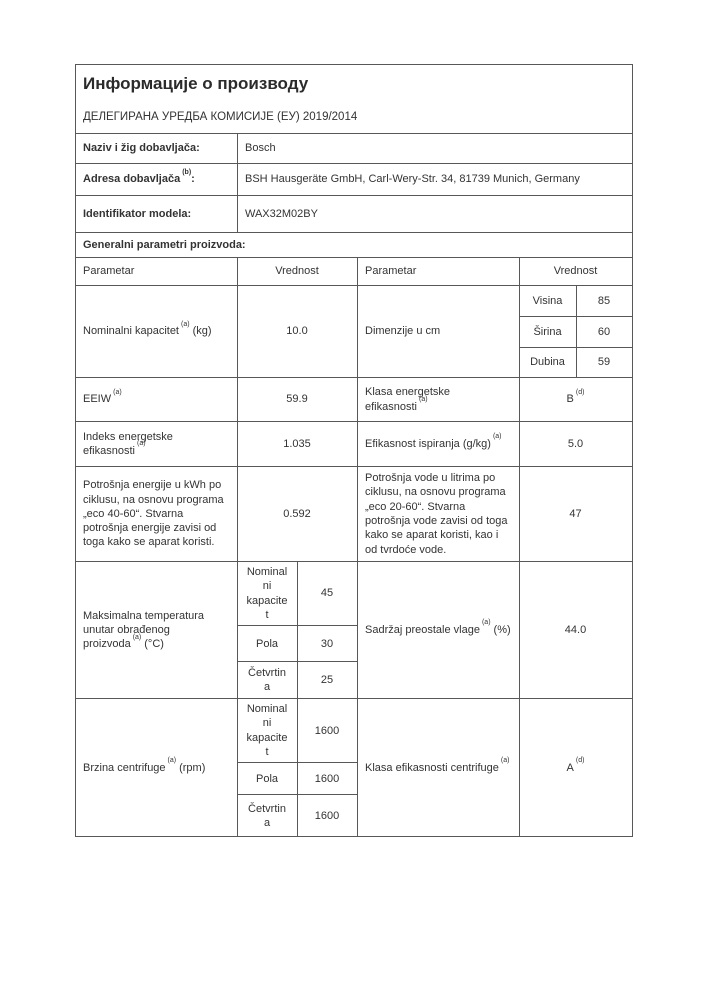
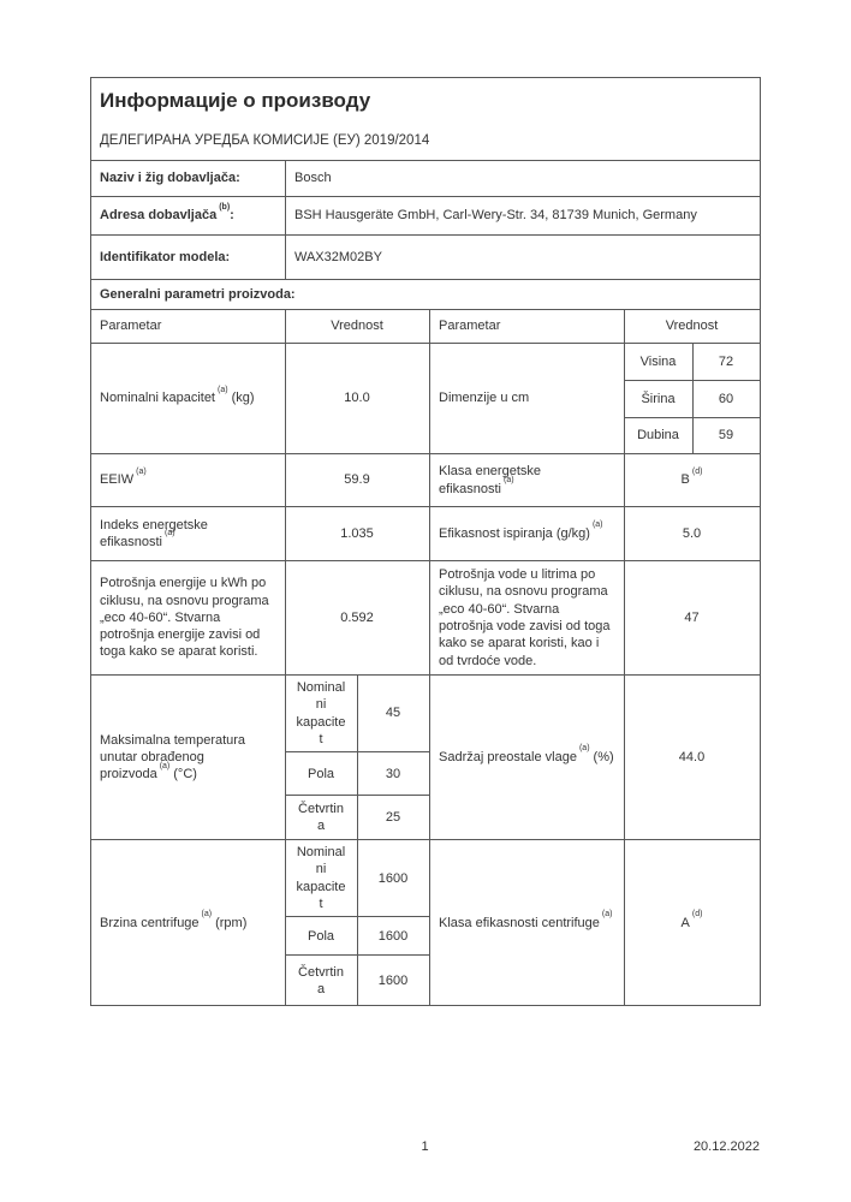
  Информације о производу ДЕЛЕГИРАНА УРЕДБА КОМИСИЈЕ (ЕУ) 2019/2014
  Naziv i žig dobavljača:	Bosch
  Adresa dobavljača :	BSH Hausgeräte GmbH, Carl-Wery-Str. 34, 81739 Munich, Germany
  Identifikator modela:	WAX32M02BY
  Generalni parametri proizvoda:
  Parametar	Vrednost	Parametar	Vrednost
- Nominalni kapacitet (kg)	10.0	Dimenzije u cm	Visina	85
+ Nominalni kapacitet (kg)	10.0	Dimenzije u cm	Visina	72
  Širina	60
  Dubina	59
  EEIW	59.9	Klasa energetske efikasnosti	B
  Indeks energetske efikasnosti	1.035	Efikasnost ispiranja (g/kg)	5.0
- Potrošnja energije u kWh po ciklusu, na osnovu programa „eco 40-60“. Stvarna potrošnja energije zavisi od toga kako se aparat koristi.	0.592	Potrošnja vode u litrima po ciklusu, na osnovu programa „eco 20-60“. Stvarna potrošnja vode zavisi od toga kako se aparat koristi, kao i od tvrdoće vode.	47
+ Potrošnja energije u kWh po ciklusu, na osnovu programa „eco 40-60“. Stvarna potrošnja energije zavisi od toga kako se aparat koristi.	0.592	Potrošnja vode u litrima po ciklusu, na osnovu programa „eco 40-60“. Stvarna potrošnja vode zavisi od toga kako se aparat koristi, kao i od tvrdoće vode.	47
  Maksimalna temperatura unutar obrađenog proizvoda (°C)	Nominalni kapacitet	45	Sadržaj preostale vlage (%)	44.0
  Pola	30
  Četvrtina	25
  Brzina centrifuge (rpm)	Nominalni kapacitet	1600	Klasa efikasnosti centrifuge	A
  Pola	1600
  Četvrtina	1600
+ 1
+ 20.12.2022
